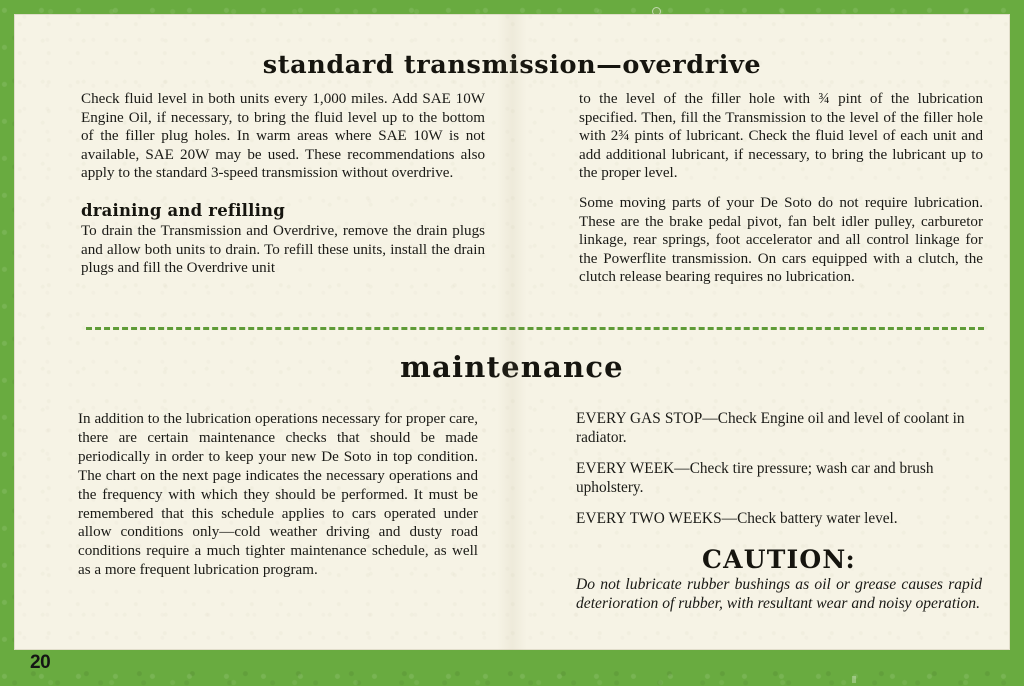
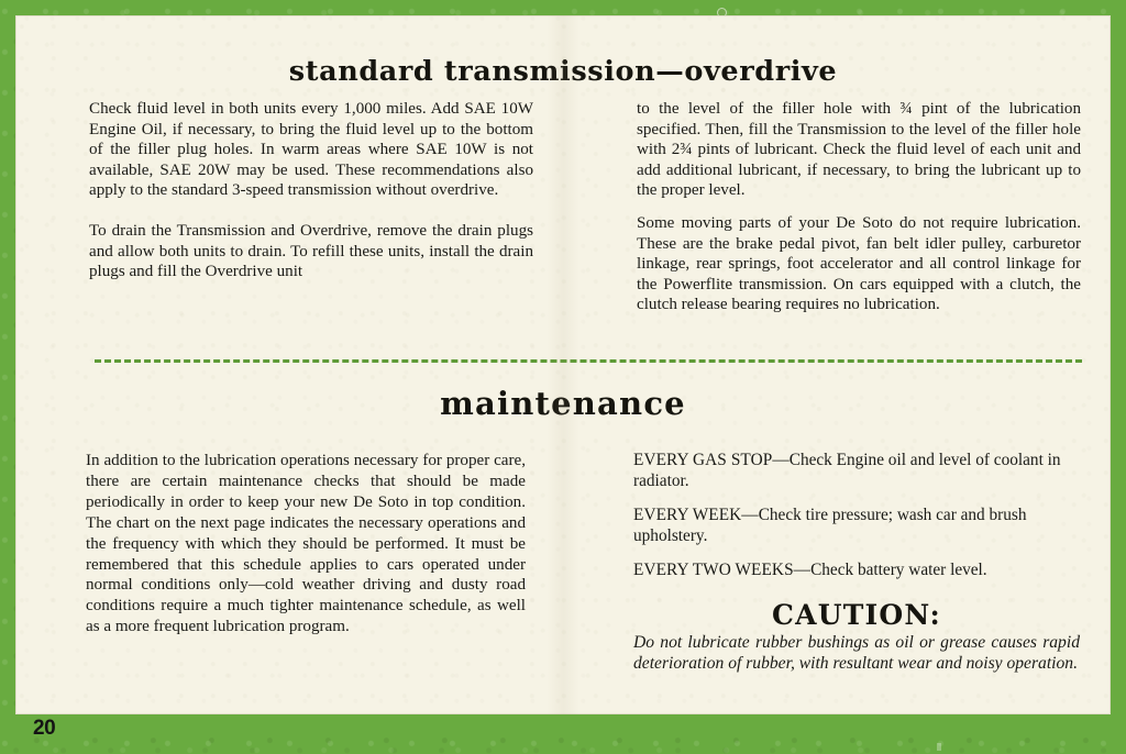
  standard transmsion—overdrive
  Check fluid level in both units every 1,000 miles. Add SAE 10W Engine Oil, if necessary, to bring the fluid level up to the bottom of the filler plug holes. In warm areas where SAE 10W is not available, SAE 20W may be used. These recommendations also apply to the standard 3-speed transmission without overdrive.
- draining and refilling
  To drain the Transmission and Overdrive, remove the drain plugs and allow both units to drain. To refill these units, install the drain plugs and fill the Overdrive unit
  to the level of the filler hole with ¾ pint of the lubrication specified. Then, fill the Transmission to the level of the filler hole with 2¾ pints of lubricant. Check the fluid level of each unit and add additional lubricant, if necessary, to bring the lubricant up to the proper level.
  Some moving parts of your De Soto do not require lubrication. These are the brake pedal pivot, fan belt idler pulley, carburetor linkage, rear springs, foot accelerator and all control linkage for the Powerflite transmission. On cars equipped with a clutch, the clutch release bearing requires no lubrication.
  maintnance
- In addition to the lubrication operations necessary for proper care, there are certain maintenance checks that should be made periodically in order to keep your new De Soto in top condition. The chart on the next page indicates the necessary operations and the frequency with which they should be performed. It must be remembered that this schedule applies to cars operated under allow conditions only—cold weather driving and dusty road conditions require a much tighter maintenance schedule, as well as a more frequent lubrication program.
+ In addition to the lubrication operations necessary for proper care, there are certain maintenance checks that should be made periodically in order to keep your new De Soto in top condition. The chart on the next page indicates the necessary operations and the frequency with which they should be performed. It must be remembered that this schedule applies to cars operated under normal conditions only—cold weather driving and dusty road conditions require a much tighter maintenance schedule, as well as a more frequent lubrication program.
  EVERY GAS STOP—Check Engine oil and level of coolant in radiator.
  EVERY WEEK—Check tire pressure; wash car and brush upholstery.
  EVERY TWO WEEKS—Check battery water level.
  CAUTION:
  Do not lubricate rubber bushings as oil or grease causes rapid deterioration of rubber, with resultant wear and noisy operation.
  20
